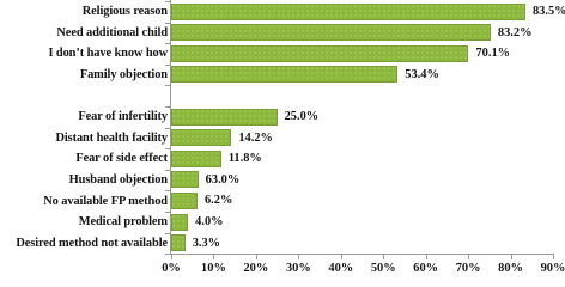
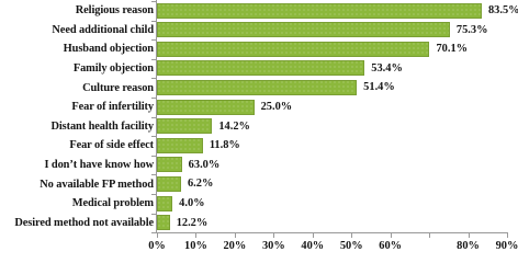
  Religious reason
  83.5%
  Need additional child
- 83.2%
+ 75.3%
- I don’t have know how
+ Husband objection
  70.1%
  Family objection
  53.4%
+ Culture reason
+ 51.4%
  Fear of infertility
  25.0%
  Distant health facility
  14.2%
  Fear of side effect
  11.8%
- Husband objection
+ I don’t have know how
  63.0%
  No available FP method
  6.2%
  Medical problem
  4.0%
  Desired method not available
- 3.3%
+ 12.2%
  0%
  10%
  20%
  30%
  40%
  50%
  60%
- 70%
  80%
  90%
